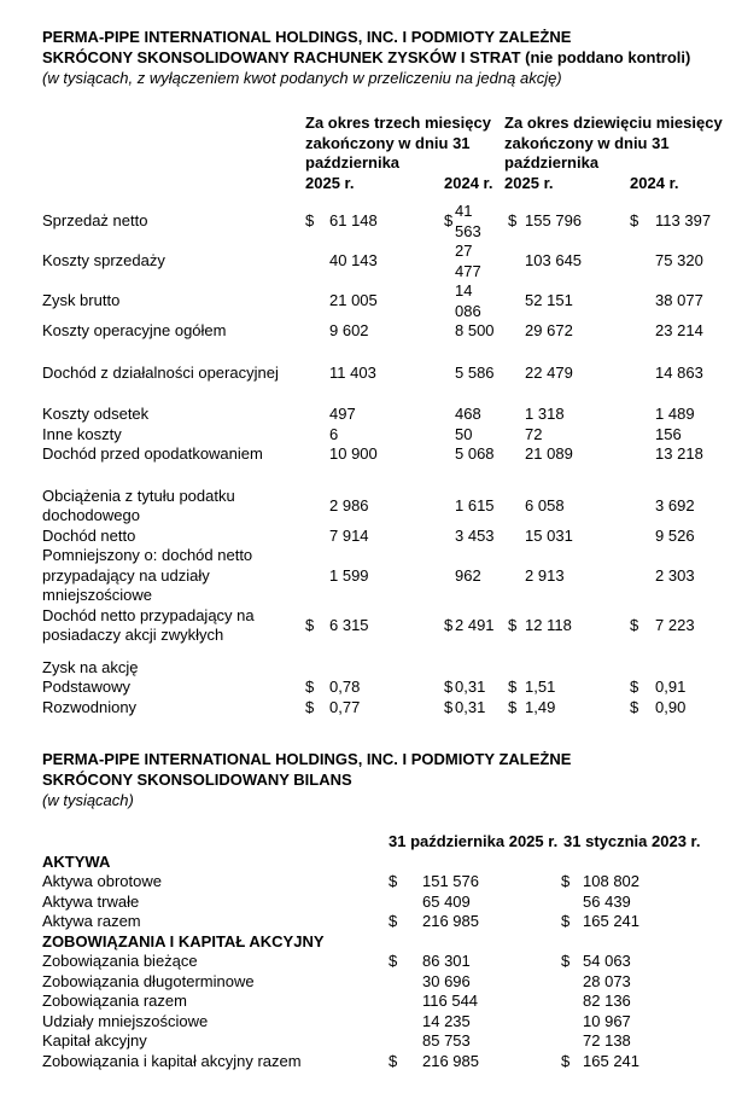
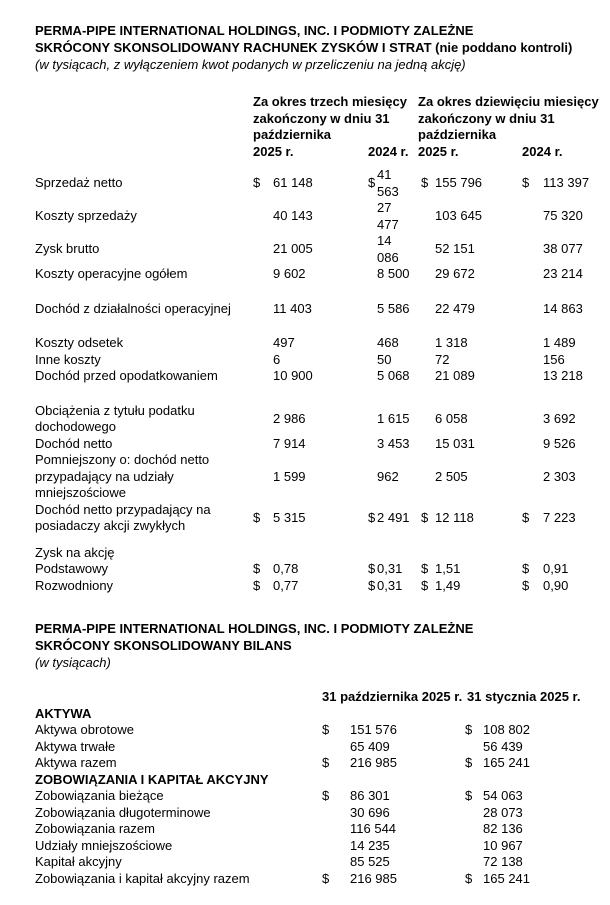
  PERMA-PIPE INTERNATIONAL HOLDINGS, INC. I PODMIOTY ZALEŻNE
  SKRÓCONY SKONSOLIDOWANY RACHUNEK ZYSKÓW I STRAT (nie poddano kontroli)
  (w tysiącach, z wyłączeniem kwot podanych w przeliczeniu na jedną akcję)
  	Za okres trzech miesięcy zakończony w dniu 31 października	Za okres dziewięciu miesięcy zakończony w dniu 31 października
  	2025 r.	2024 r.	2025 r.	2024 r.
  Sprzedaż netto	$	61 148	$	41 563	$	155 796	$	113 397
  Koszty sprzedaży		40 143		27 477		103 645		75 320
  Zysk brutto		21 005		14 086		52 151		38 077
  Koszty operacyjne ogółem		9 602		8 500		29 672		23 214
  Dochód z działalności operacyjnej		11 403		5 586		22 479		14 863
  Koszty odsetek		497		468		1 318		1 489
  Inne koszty		6		50		72		156
  Dochód przed opodatkowaniem		10 900		5 068		21 089		13 218
  Obciążenia z tytułu podatku dochodowego		2 986		1 615		6 058		3 692
  Dochód netto		7 914		3 453		15 031		9 526
- Pomniejszony o: dochód netto przypadający na udziały mniejszościowe		1 599		962		2 913		2 303
+ Pomniejszony o: dochód netto przypadający na udziały mniejszościowe		1 599		962		2 505		2 303
- Dochód netto przypadający na posiadaczy akcji zwykłych	$	6 315	$	2 491	$	12 118	$	7 223
+ Dochód netto przypadający na posiadaczy akcji zwykłych	$	5 315	$	2 491	$	12 118	$	7 223
  Zysk na akcję
  Podstawowy	$	0,78	$	0,31	$	1,51	$	0,91
  Rozwodniony	$	0,77	$	0,31	$	1,49	$	0,90
  PERMA-PIPE INTERNATIONAL HOLDINGS, INC. I PODMIOTY ZALEŻNE
  SKRÓCONY SKONSOLIDOWANY BILANS
  (w tysiącach)
- 	31 października 2025 r.	31 stycznia 2023 r.
+ 	31 października 2025 r.	31 stycznia 2025 r.
  AKTYWA
  Aktywa obrotowe	$	151 576	$	108 802
  Aktywa trwałe		65 409		56 439
  Aktywa razem	$	216 985	$	165 241
  ZOBOWIĄZANIA I KAPITAŁ AKCYJNY
  Zobowiązania bieżące	$	86 301	$	54 063
  Zobowiązania długoterminowe		30 696		28 073
  Zobowiązania razem		116 544		82 136
  Udziały mniejszościowe		14 235		10 967
- Kapitał akcyjny		85 753		72 138
+ Kapitał akcyjny		85 525		72 138
  Zobowiązania i kapitał akcyjny razem	$	216 985	$	165 241
